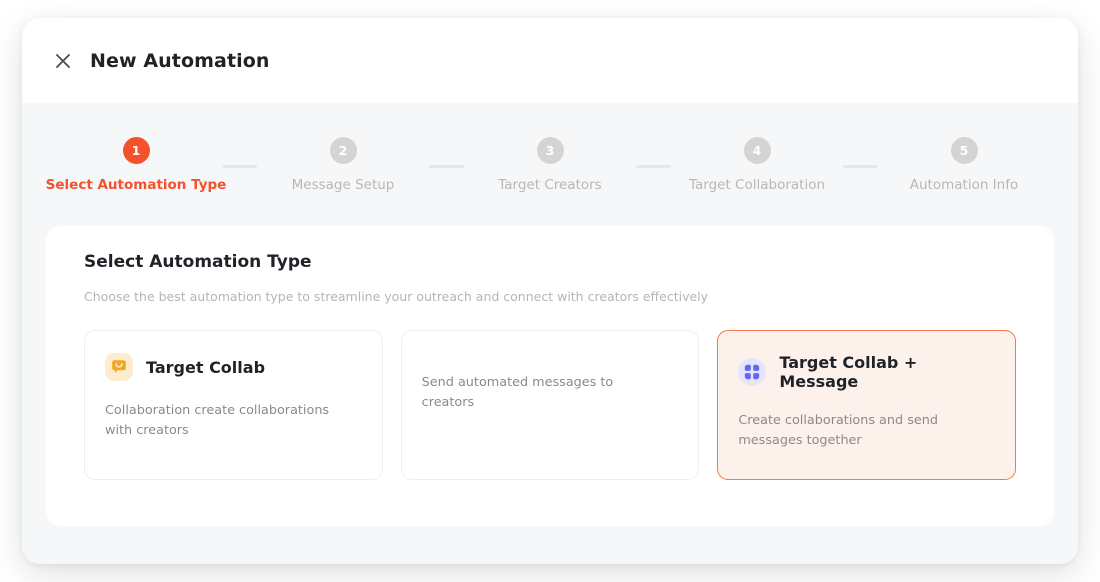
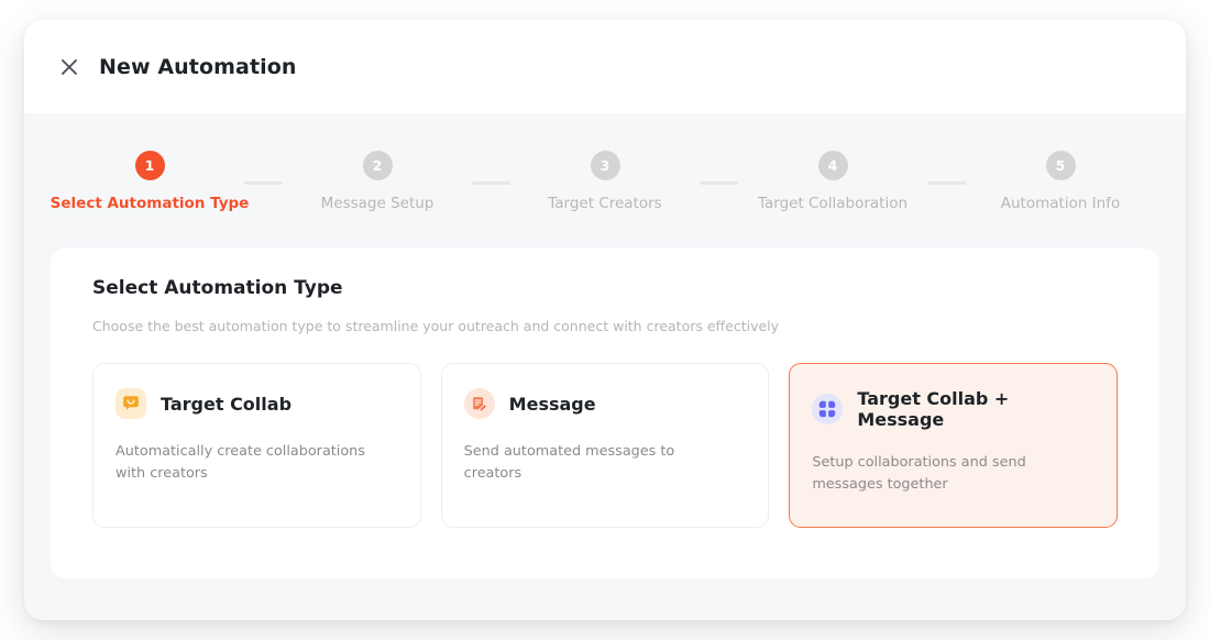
  New Automation
  1
  Select Automation Type
  2
  Message Setup
  3
  Target Creators
  4
  Target Collaboration
  5
  Automation Info
  Select Automation Type
  Choose the best automation type to streamline your outreach and connect with creators effectively
  Target Collab
- Collaboration create collaborations with creators
+ Automatically create collaborations with creators
+ Message
  Send automated messages to creators
  Target Collab + Message
- Create collaborations and send messages together
+ Setup collaborations and send messages together
